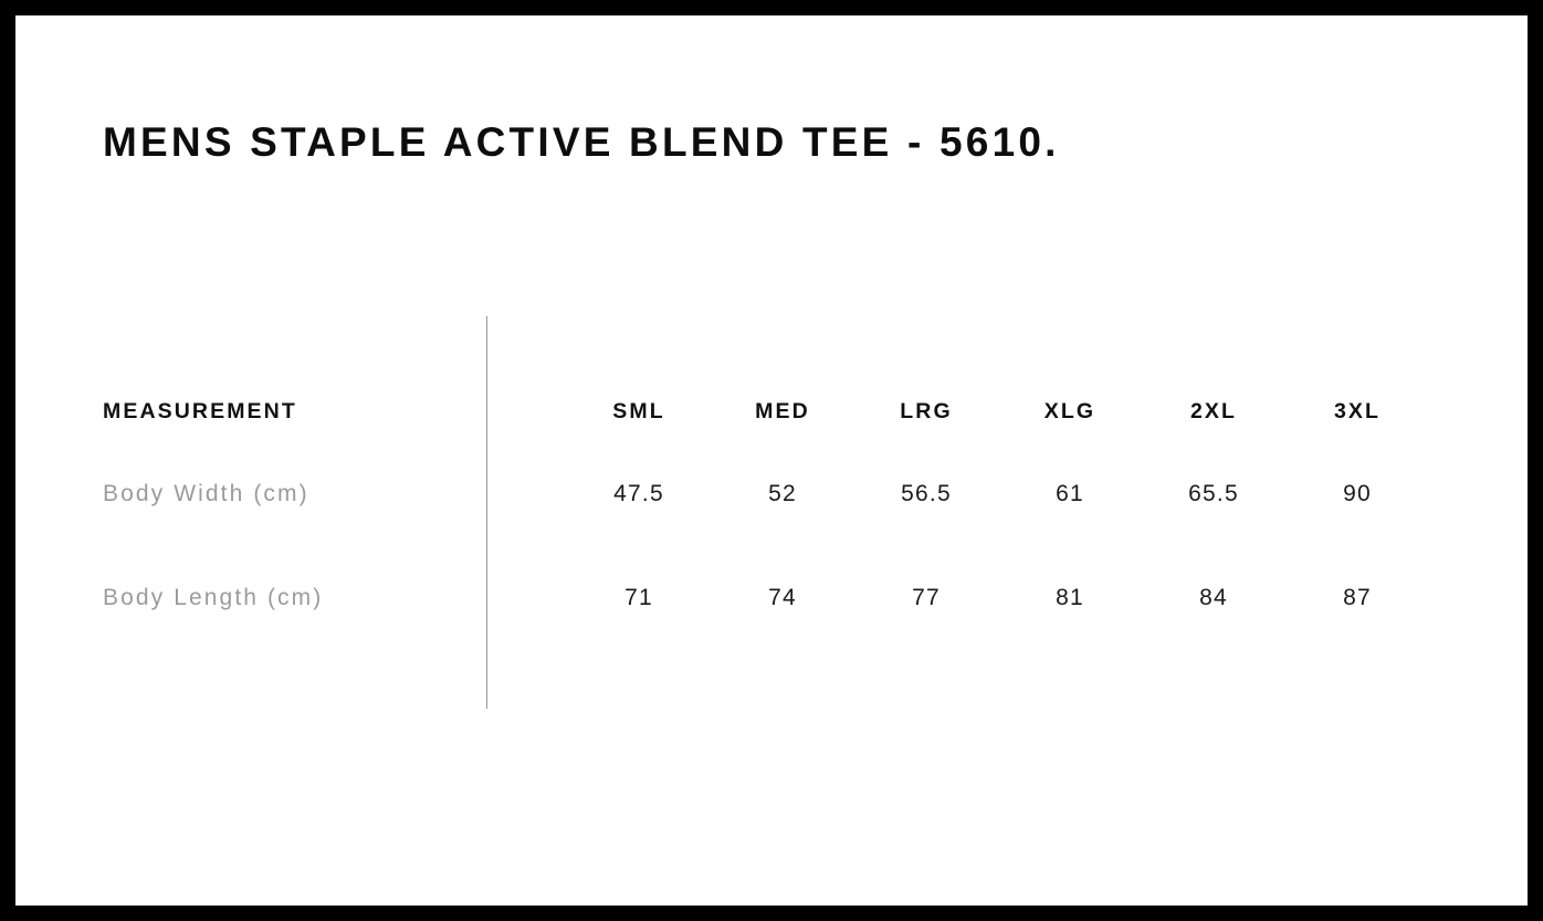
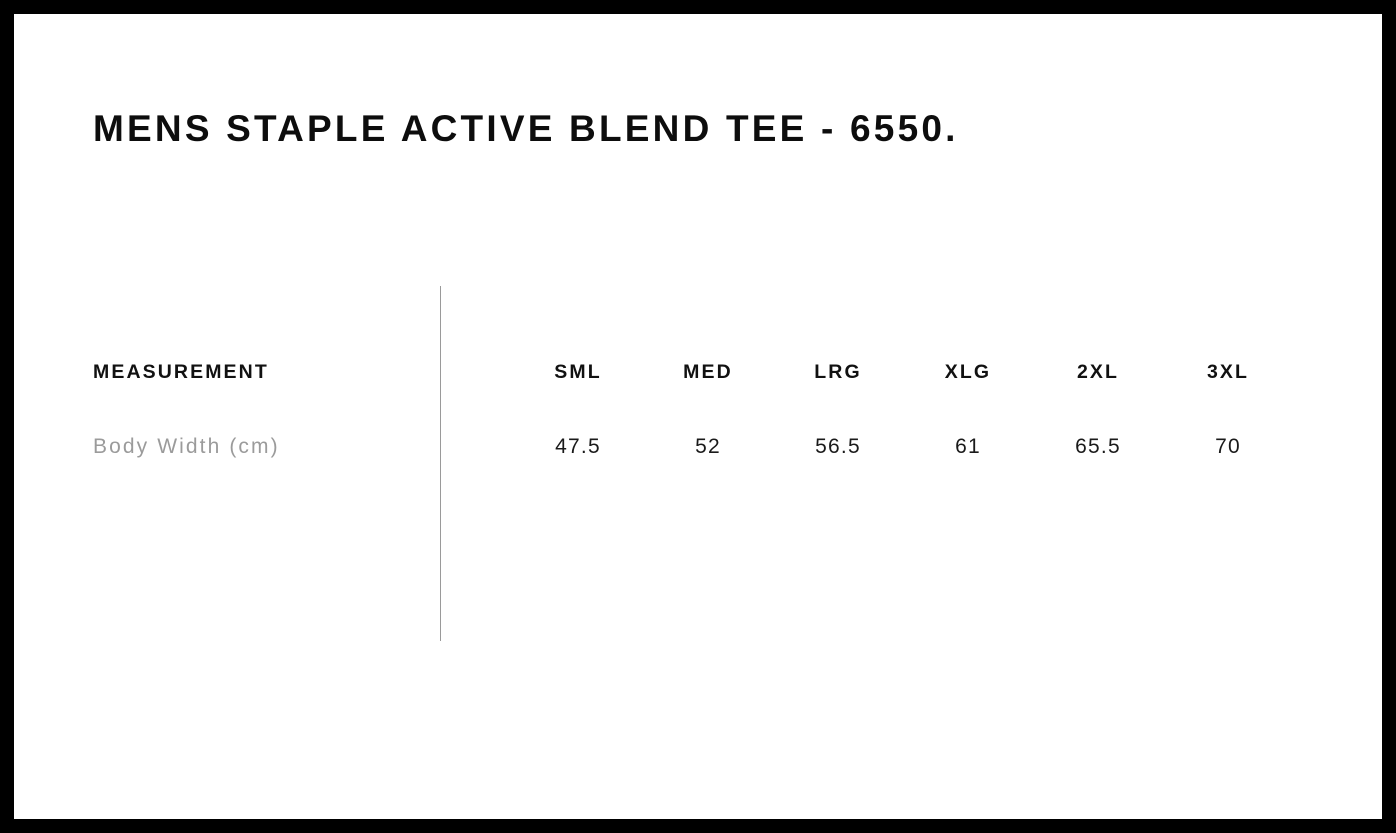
- MENS STAPLE ACTIVE BLEND TEE - 5610.
+ MENS STAPLE ACTIVE BLEND TEE - 6550.
  MEASUREMENT	SML	MED	LRG	XLG	2XL	3XL
- Body Width (cm)	47.5	52	56.5	61	65.5	90
+ Body Width (cm)	47.5	52	56.5	61	65.5	70
- Body Length (cm)	71	74	77	81	84	87
